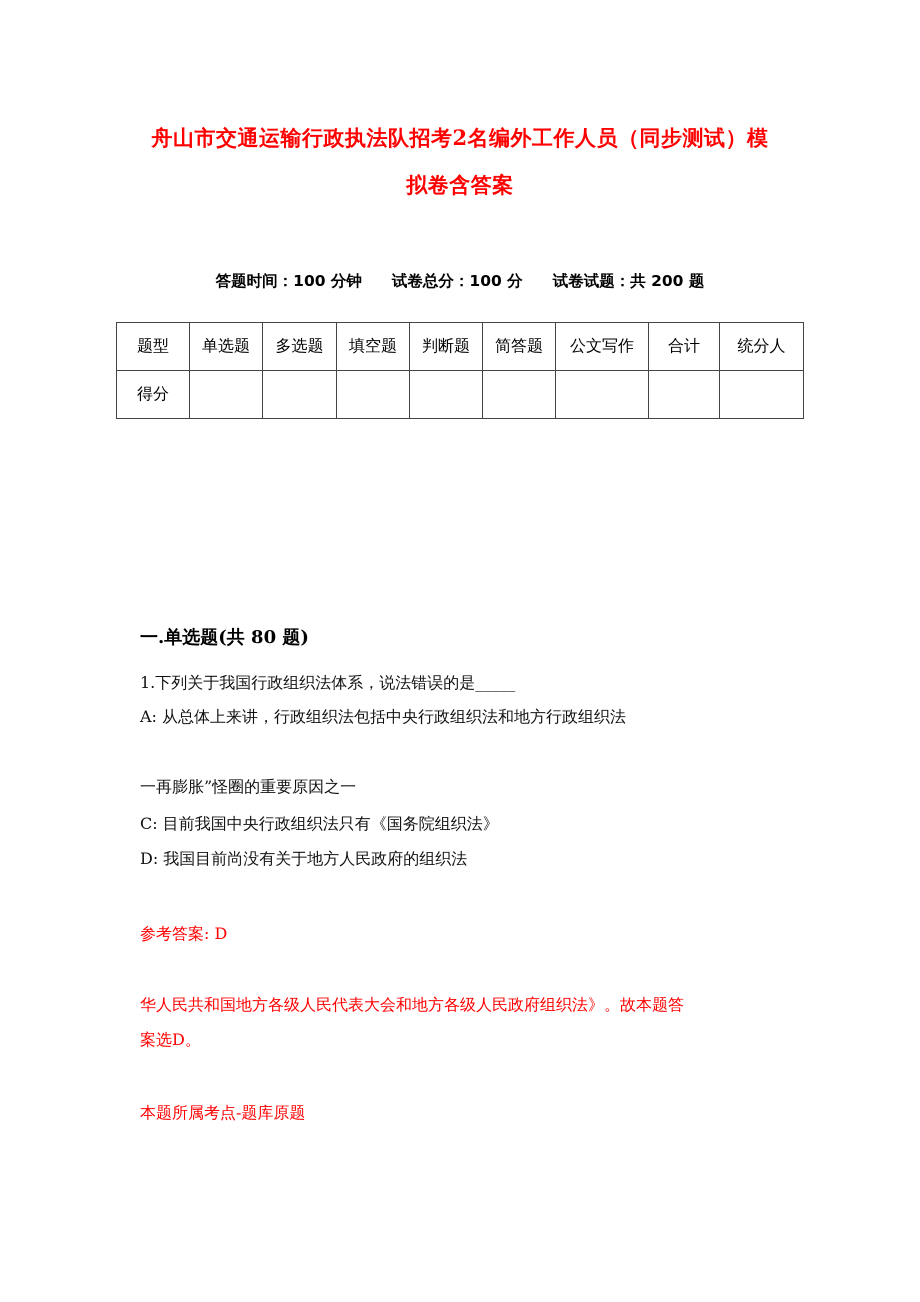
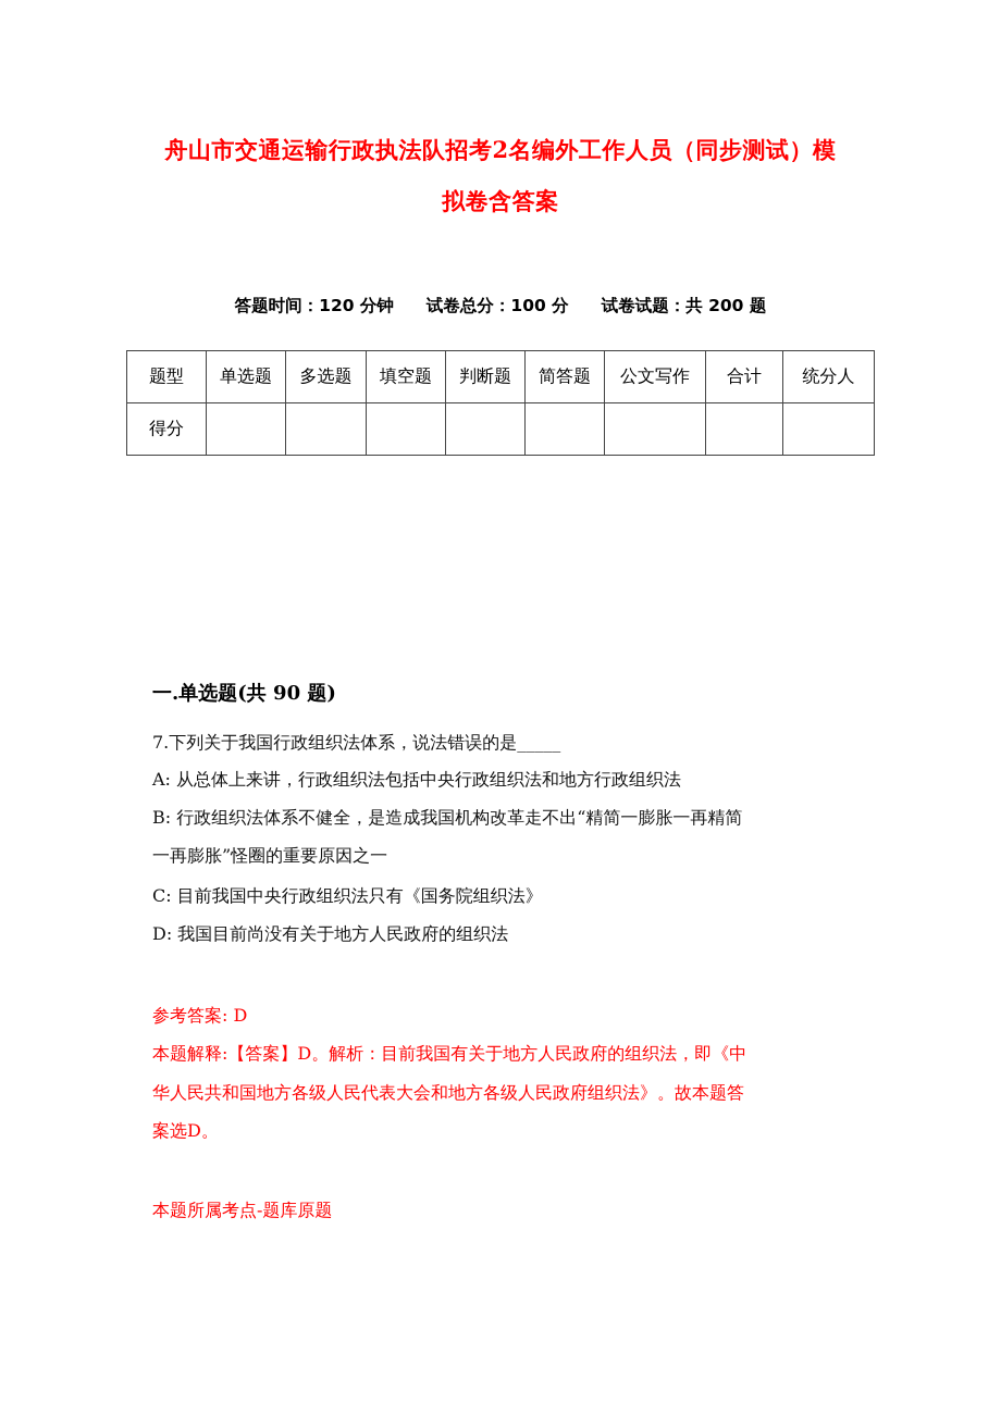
  舟山市交通运输行政执法队招考2名编外工作人员（同步测试）模
  拟卷含答案
- 答题时间：100 分钟 试卷总分：100 分 试卷试题：共 200 题
+ 答题时间：120 分钟 试卷总分：100 分 试卷试题：共 200 题
  题型	单选题	多选题	填空题	判断题	简答题	公文写作	合计	统分人
  得分
- 一.单选题(共 80 题)
+ 一.单选题(共 90 题)
- 1.下列关于我国行政组织法体系，说法错误的是_____
+ 7.下列关于我国行政组织法体系，说法错误的是_____
  A: 从总体上来讲，行政组织法包括中央行政组织法和地方行政组织法
+ B: 行政组织法体系不健全，是造成我国机构改革走不出“精简一膨胀一再精简
  一再膨胀”怪圈的重要原因之一
  C: 目前我国中央行政组织法只有《国务院组织法》
  D: 我国目前尚没有关于地方人民政府的组织法
  参考答案: D
+ 本题解释:【答案】D。解析：目前我国有关于地方人民政府的组织法，即《中
  华人民共和国地方各级人民代表大会和地方各级人民政府组织法》。故本题答
  案选D。
  本题所属考点-题库原题
